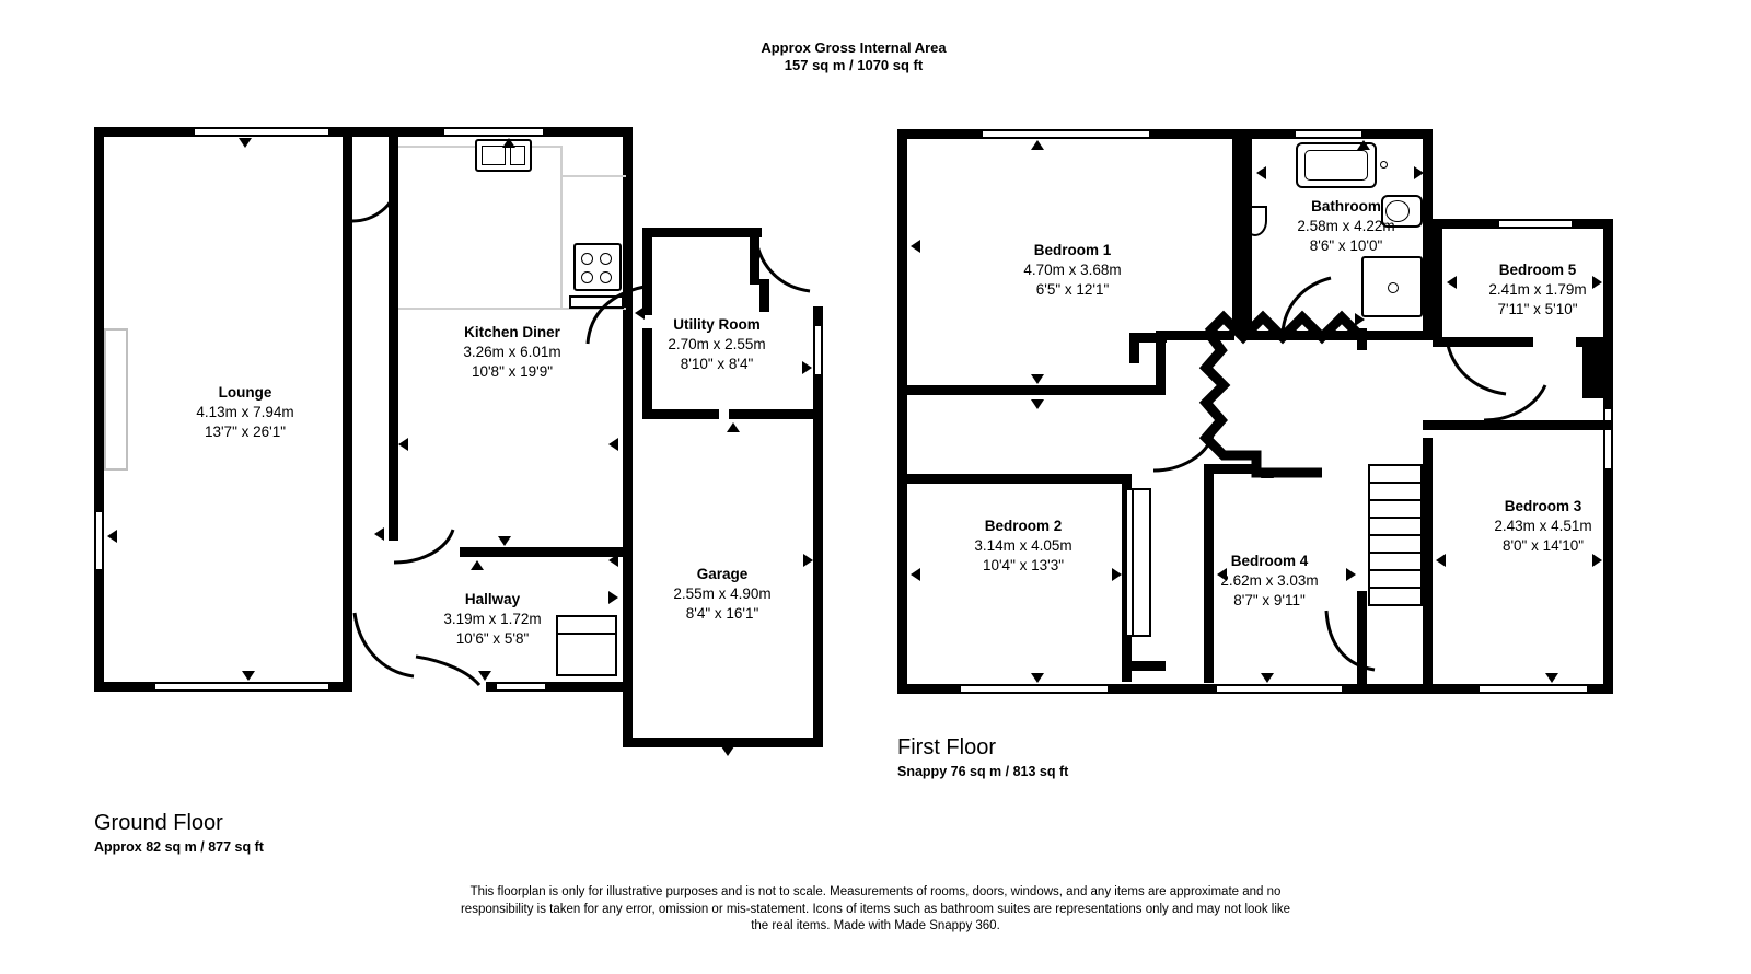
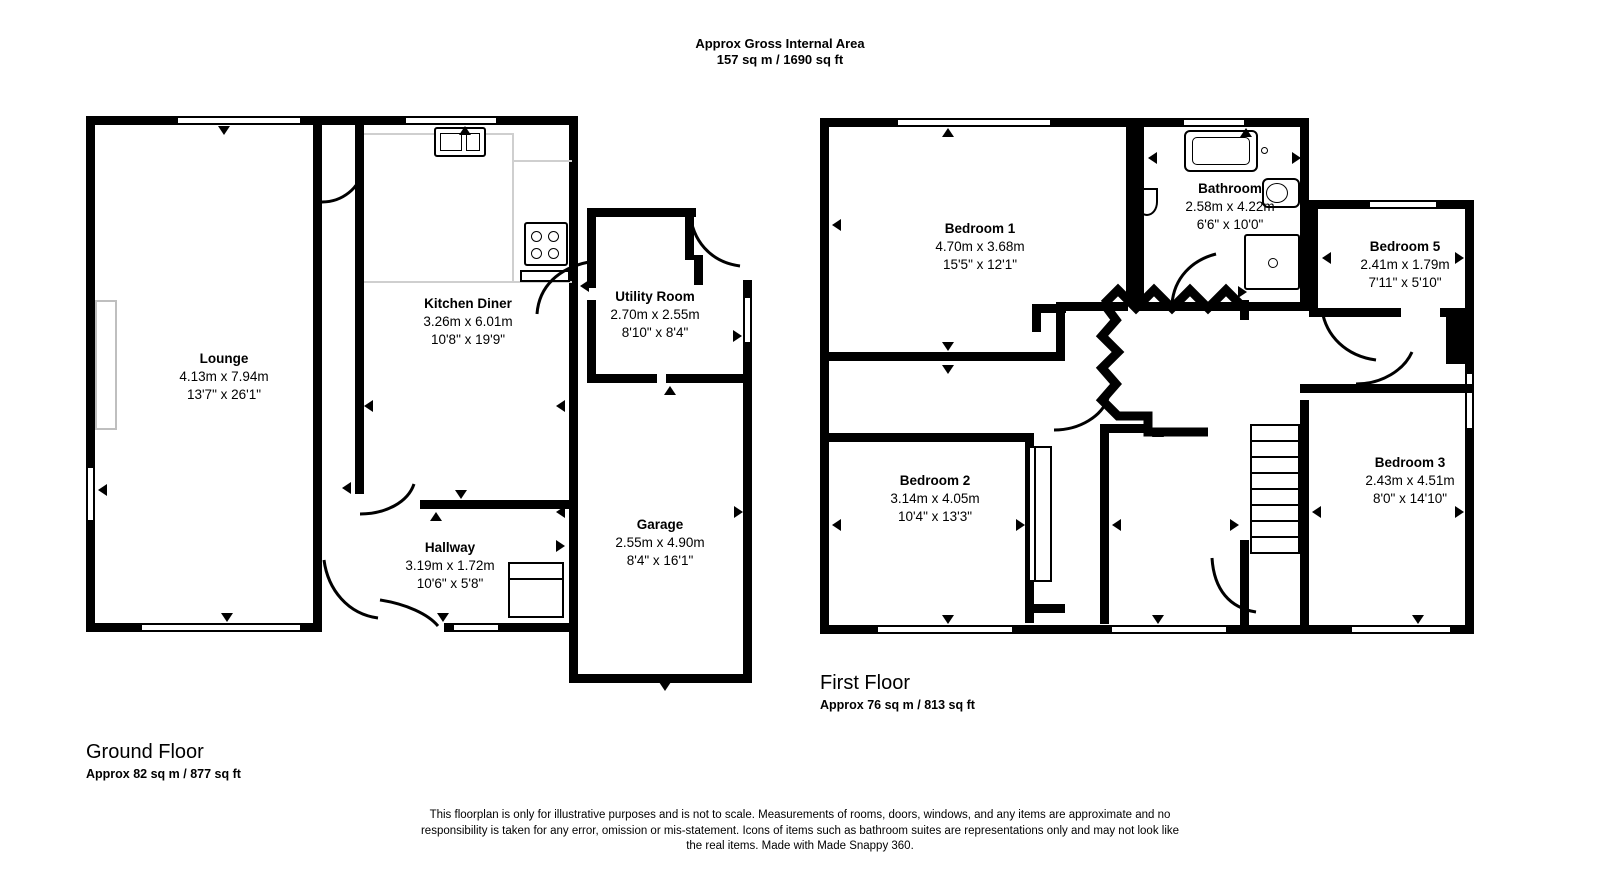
  Approx Gross Internal Area
- 157 sq m / 1070 sq ft
+ 157 sq m / 1690 sq ft
  Lounge
  4.13m x 7.94m
  13'7" x 26'1"
  Kitchen Diner
  3.26m x 6.01m
  10'8" x 19'9"
  Utility Room
  2.70m x 2.55m
  8'10" x 8'4"
  Hallway
  3.19m x 1.72m
  10'6" x 5'8"
  Garage
  2.55m x 4.90m
  8'4" x 16'1"
  Ground Floor
  Approx 82 sq m / 877 sq ft
  Bedroom 1
  4.70m x 3.68m
- 6'5" x 12'1"
+ 15'5" x 12'1"
  Bathroom
  2.58m x 4.22m
- 8'6" x 10'0"
+ 6'6" x 10'0"
  Bedroom 5
  2.41m x 1.79m
  7'11" x 5'10"
  Bedroom 2
  3.14m x 4.05m
  10'4" x 13'3"
- Bedroom 4
- 2.62m x 3.03m
- 8'7" x 9'11"
  Bedroom 3
  2.43m x 4.51m
  8'0" x 14'10"
  First Floor
- Snappy 76 sq m / 813 sq ft
+ Approx 76 sq m / 813 sq ft
  This floorplan is only for illustrative purposes and is not to scale. Measurements of rooms, doors, windows, and any items are approximate and no responsibility is taken for any error, omission or mis-statement. Icons of items such as bathroom suites are representations only and may not look like the real items. Made with Made Snappy 360.
